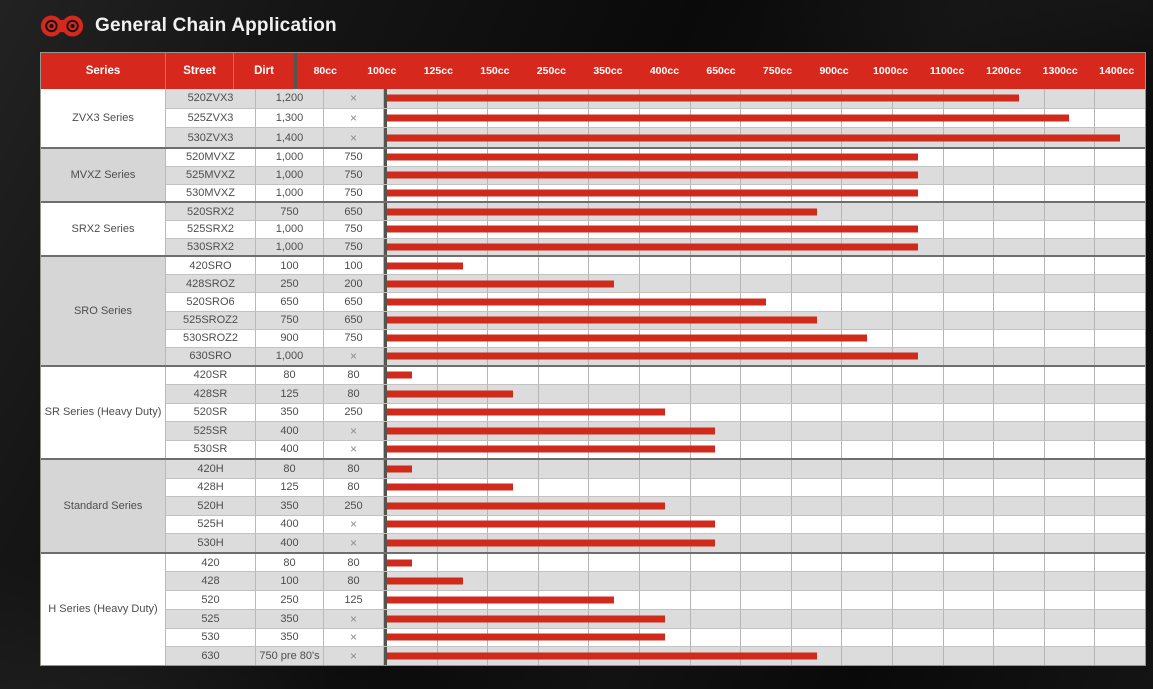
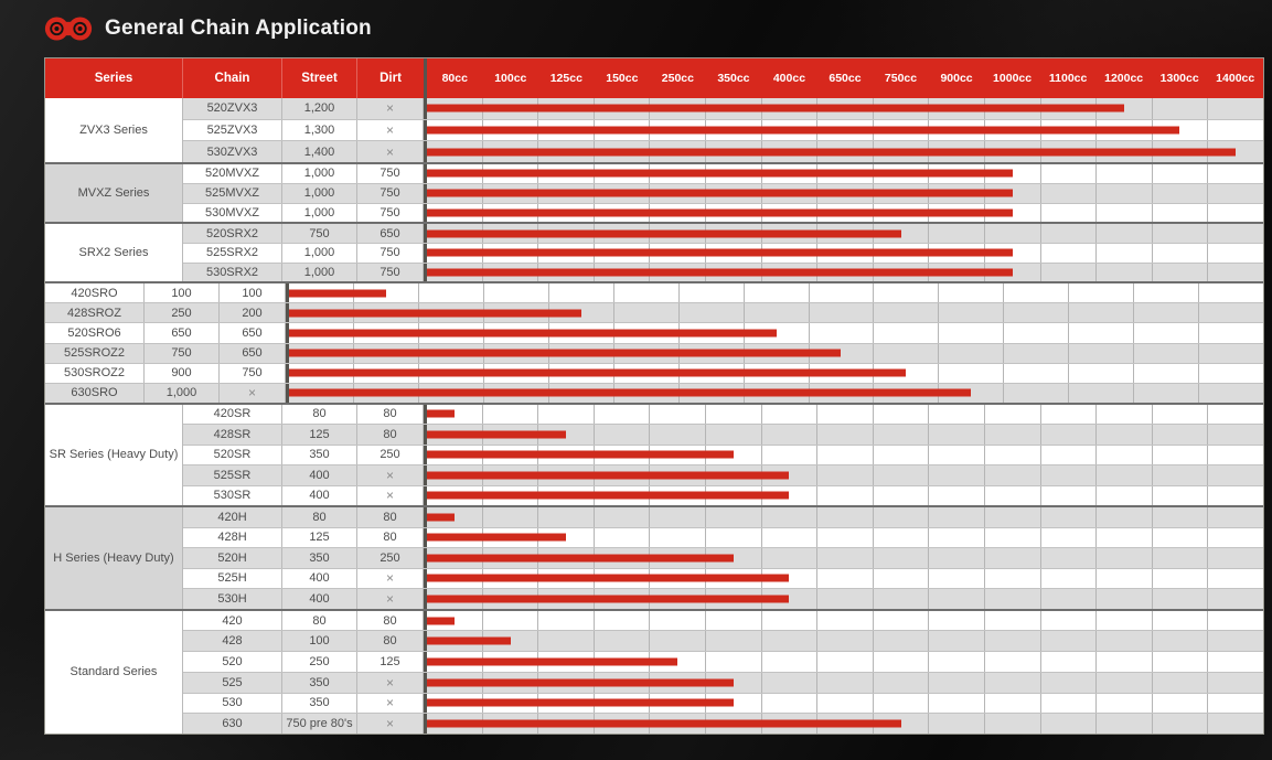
  General Chain Application
  Series
+ Chain
  Street
  Dirt
  80cc
  100cc
  125cc
  150cc
  250cc
  350cc
  400cc
  650cc
  750cc
  900cc
  1000cc
  1100cc
  1200cc
  1300cc
  1400cc
  ZVX3 Series
  520ZVX3
  1,200
  ×
  525ZVX3
  1,300
  ×
  530ZVX3
  1,400
  ×
  MVXZ Series
  520MVXZ
  1,000
  750
  525MVXZ
  1,000
  750
  530MVXZ
  1,000
  750
  SRX2 Series
  520SRX2
  750
  650
  525SRX2
  1,000
  750
  530SRX2
  1,000
  750
- SRO Series
  420SRO
  100
  100
  428SROZ
  250
  200
  520SRO6
  650
  650
  525SROZ2
  750
  650
  530SROZ2
  900
  750
  630SRO
  1,000
  ×
  SR Series (Heavy Duty)
  420SR
  80
  80
  428SR
  125
  80
  520SR
  350
  250
  525SR
  400
  ×
  530SR
  400
  ×
- Standard Series
+ H Series (Heavy Duty)
  420H
  80
  80
  428H
  125
  80
  520H
  350
  250
  525H
  400
  ×
  530H
  400
  ×
- H Series (Heavy Duty)
+ Standard Series
  420
  80
  80
  428
  100
  80
  520
  250
  125
  525
  350
  ×
  530
  350
  ×
  630
  750 pre 80's
  ×
